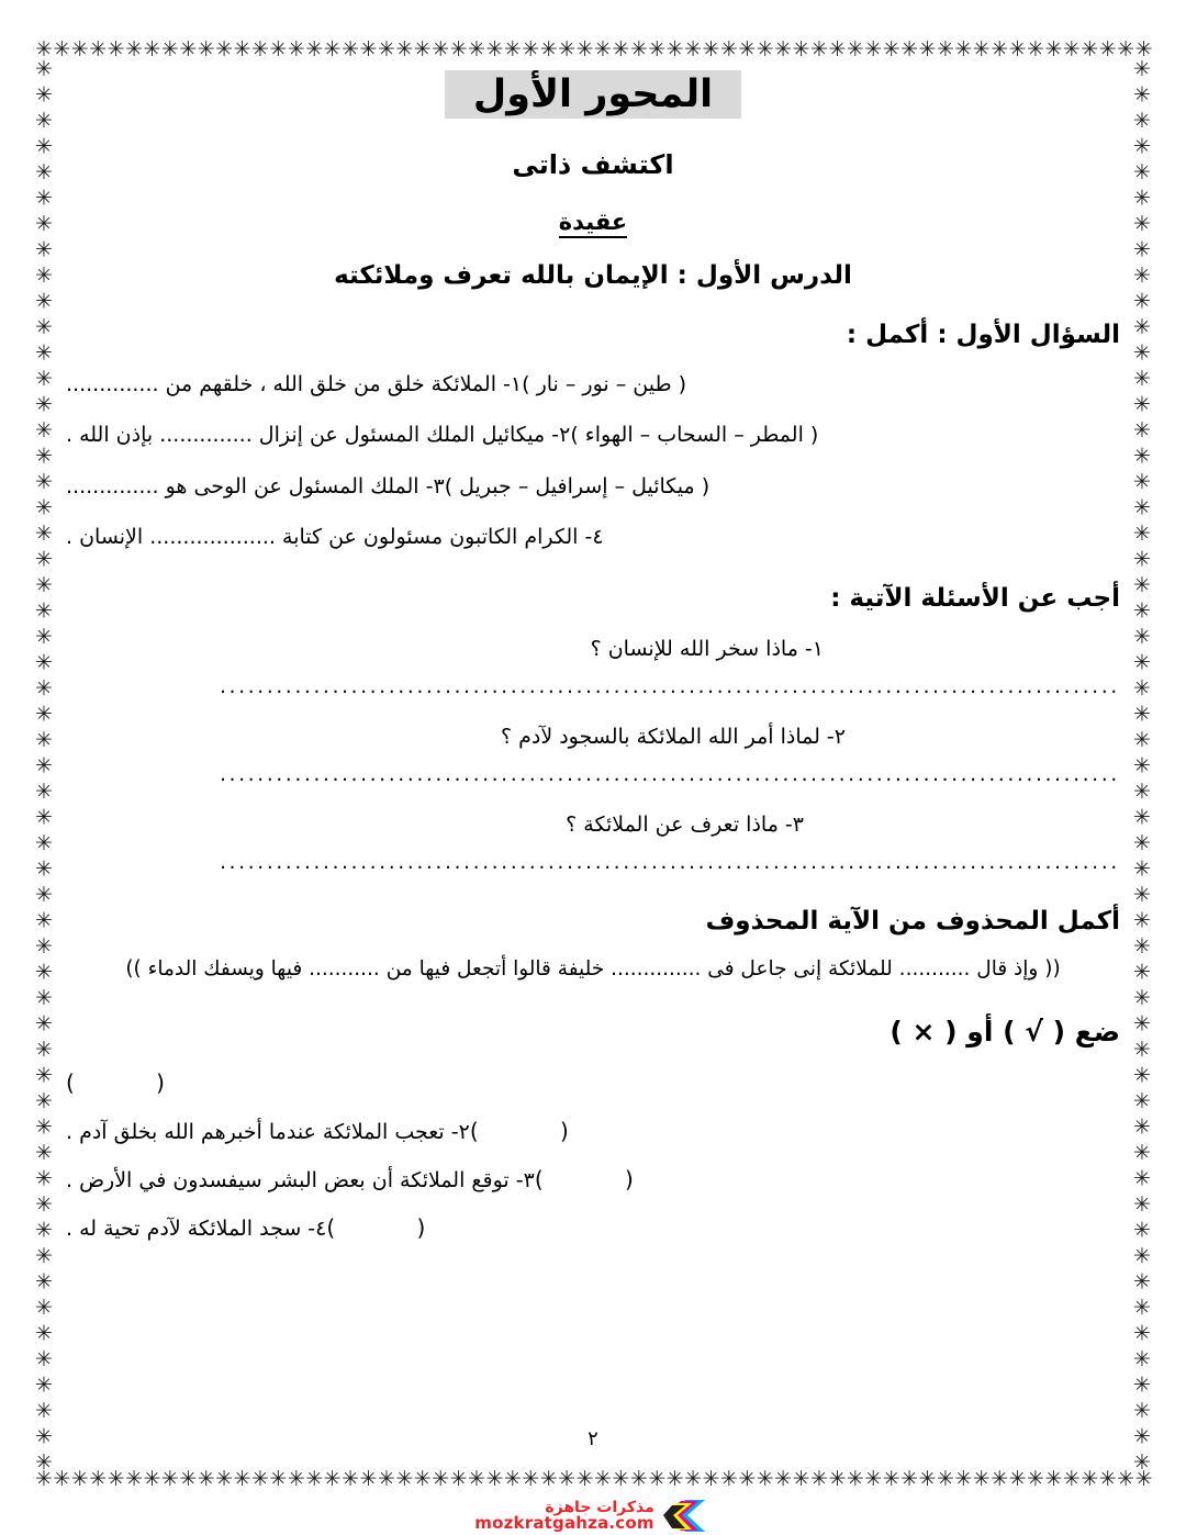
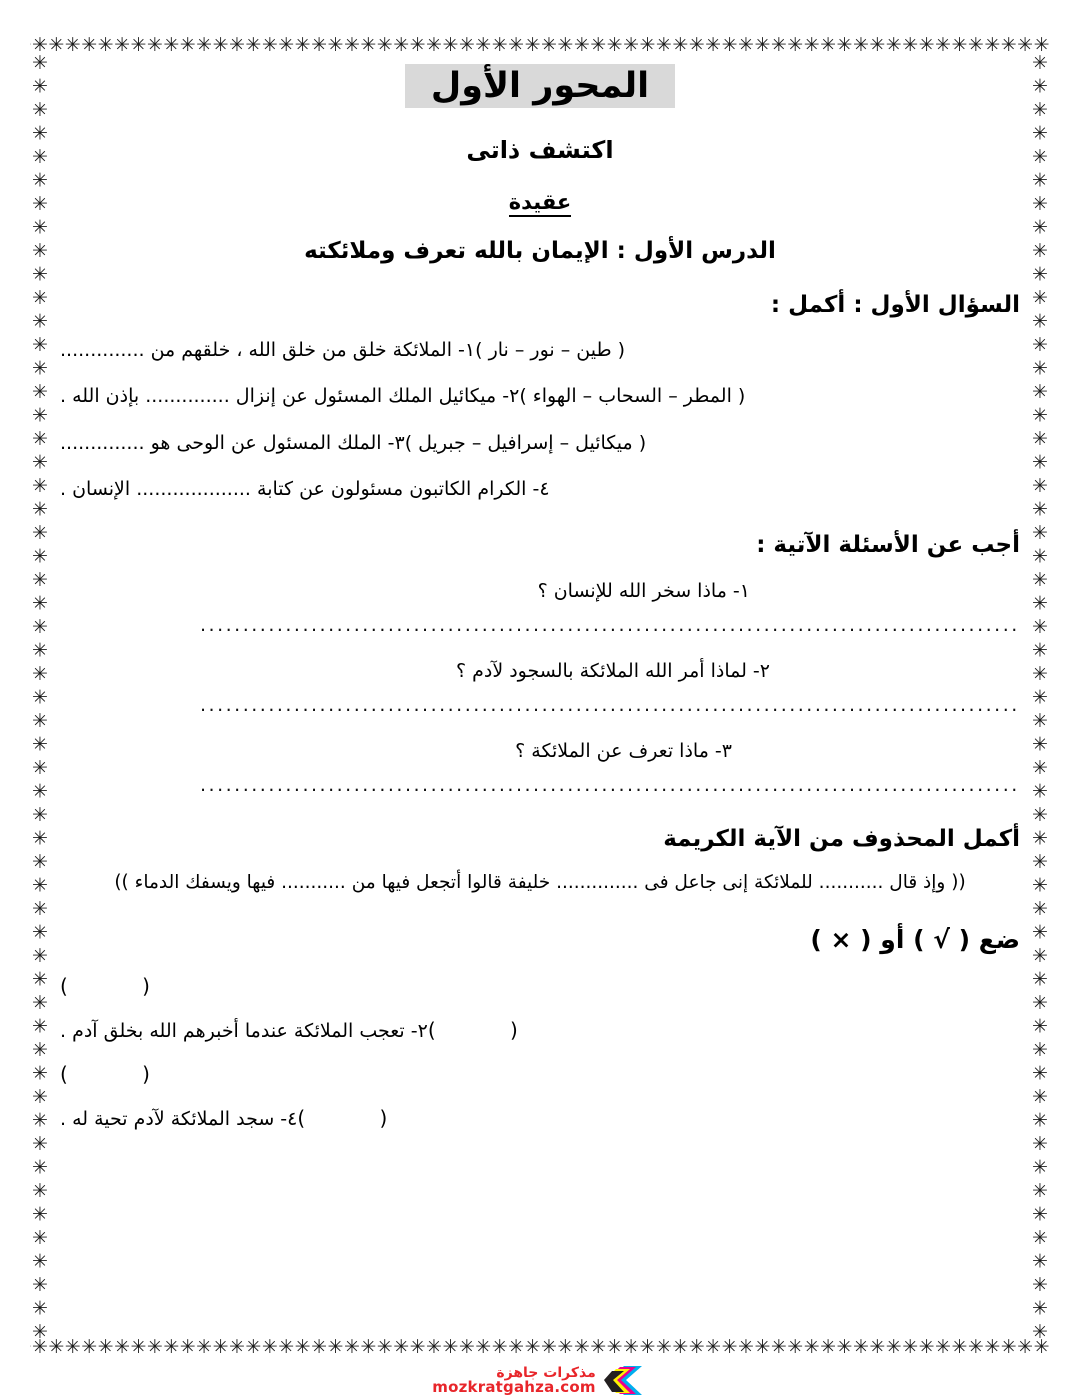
  ✳✳✳✳✳✳✳✳✳✳✳✳✳✳✳✳✳✳✳✳✳✳✳✳✳✳✳✳✳✳✳✳✳✳✳✳✳✳✳✳✳✳✳✳✳✳✳✳✳✳✳✳✳✳✳✳✳✳✳✳✳✳
  ✳✳✳✳✳✳✳✳✳✳✳✳✳✳✳✳✳✳✳✳✳✳✳✳✳✳✳✳✳✳✳✳✳✳✳✳✳✳✳✳✳✳✳✳✳✳✳✳✳✳✳✳✳✳✳✳✳✳✳✳✳✳
  المحور الأول
  اكتشف ذاتى
  عقيدة
  الدرس الأول : الإيمان بالله تعرف وملائكته
  السؤال الأول : أكمل :
  ١- الملائكة خلق من خلق الله ، خلقهم من ..............
  ( طين – نور – نار )
  ٢- ميكائيل الملك المسئول عن إنزال .............. بإذن الله .
  ( المطر – السحاب – الهواء )
  ٣- الملك المسئول عن الوحى هو ..............
  ( ميكائيل – إسرافيل – جبريل )
  ٤- الكرام الكاتبون مسئولون عن كتابة ................... الإنسان .
  أجب عن الأسئلة الآتية :
  ١- ماذا سخر الله للإنسان ؟
  ................................................................................................
  ٢- لماذا أمر الله الملائكة بالسجود لآدم ؟
  ................................................................................................
  ٣- ماذا تعرف عن الملائكة ؟
  ................................................................................................
- أكمل المحذوف من الآية المحذوف
+ أكمل المحذوف من الآية الكريمة
  (( وإذ قال ........... للملائكة إنى جاعل فى .............. خليفة قالوا أتجعل فيها من ........... فيها ويسفك الدماء ))
  ضع ( √ ) أو ( × )
  ( )
  ٢- تعجب الملائكة عندما أخبرهم الله بخلق آدم .
  ( )
- ٣- توقع الملائكة أن بعض البشر سيفسدون في الأرض .
  ( )
  ٤- سجد الملائكة لآدم تحية له .
  ( )
- ٢
  مذكرات جاهزة
  mozkratgahza.com
